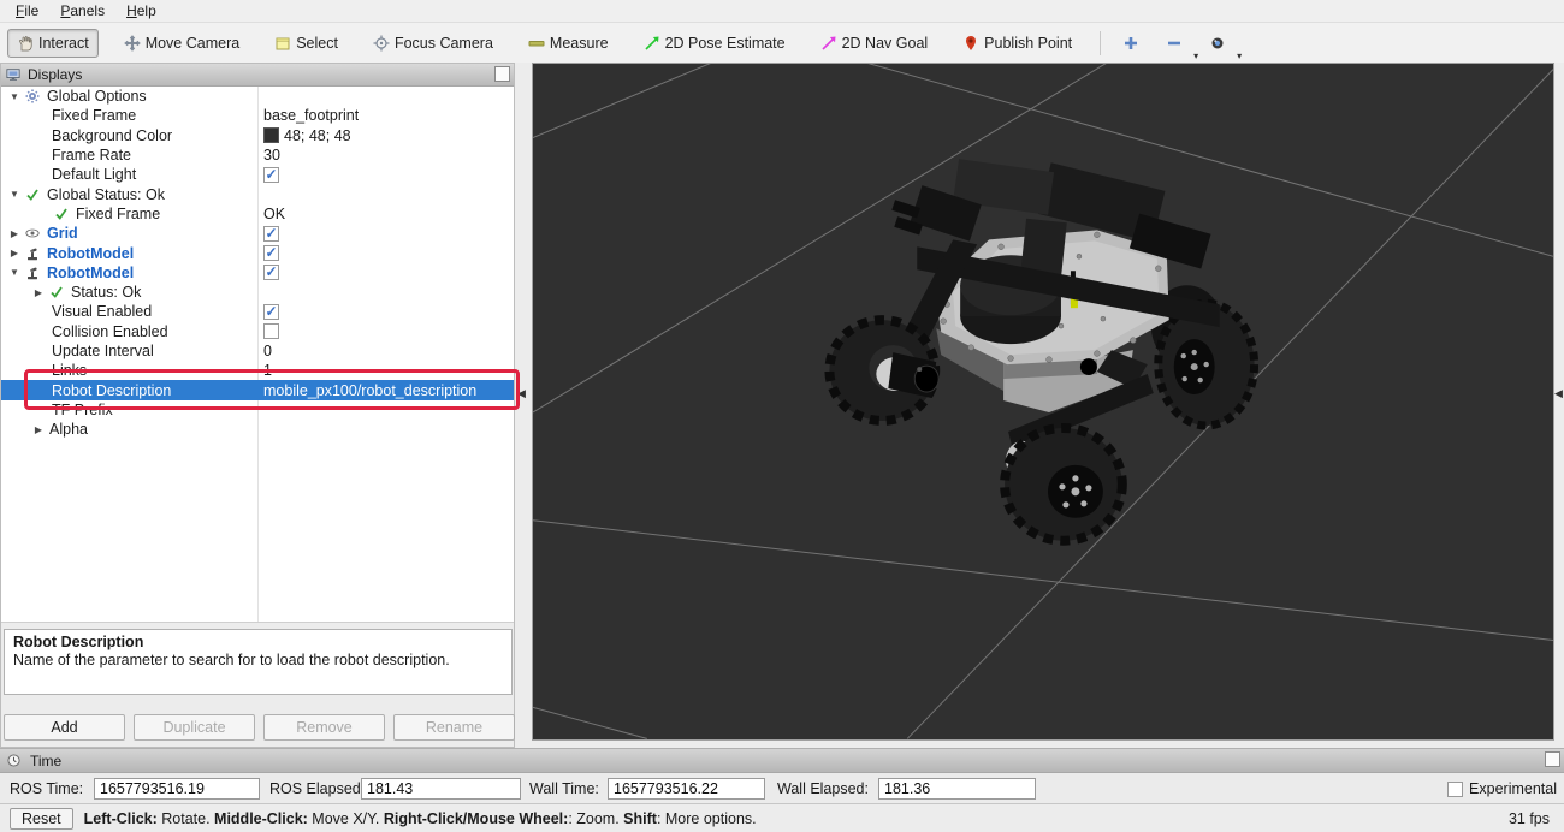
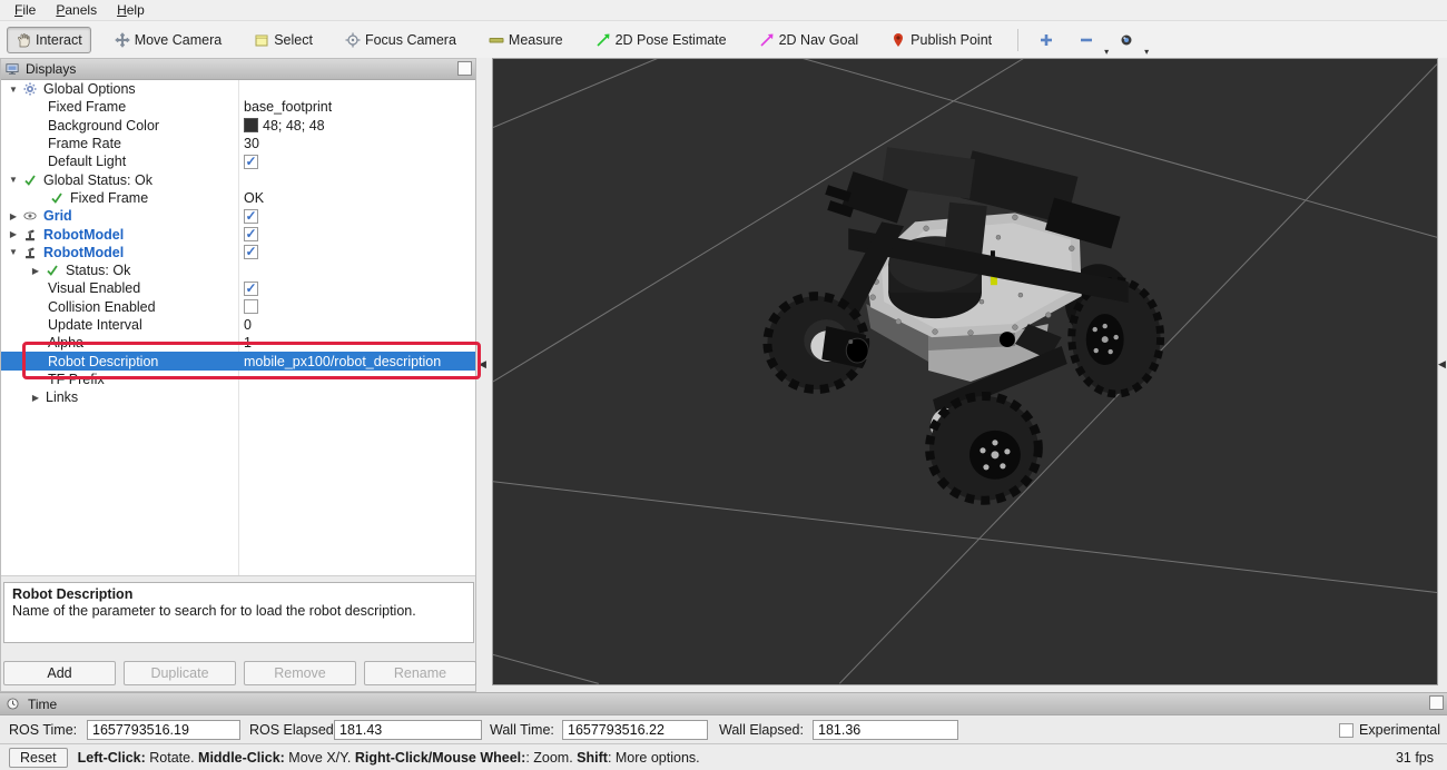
  File
  Panels
  Help
  Interact
  Move Camera
  Select
  Focus Camera
  Measure
  2D Pose Estimate
  2D Nav Goal
  Publish Point
  ▾
  ▾
  Displays
  ▼
  Global Options
  Fixed Frame
  base_footprint
  Background Color
  48; 48; 48
  Frame Rate
  30
  Default Light
  ▼
  Global Status: Ok
  Fixed Frame
  OK
  ▶
  Grid
  ▶
  RobotModel
  ▼
  RobotModel
  ▶
  Status: Ok
  Visual Enabled
  Collision Enabled
  Update Interval
  0
- Links
+ Alpha
  1
  Robot Description
  mobile_px100/robot_description
  TF Prefix
  ▶
- Alpha
+ Links
  Robot Description
  Name of the parameter to search for to load the robot description.
  Add
  Duplicate
  Remove
  Rename
  ◀
  ◀
  Time
  ROS Time:
  1657793516.19
  ROS Elapsed
  181.43
  Wall Time:
  1657793516.22
  Wall Elapsed:
  181.36
  Experimental
  Reset
  Left-Click: Rotate. Middle-Click: Move X/Y. Right-Click/Mouse Wheel:: Zoom. Shift: More options.
  31 fps
